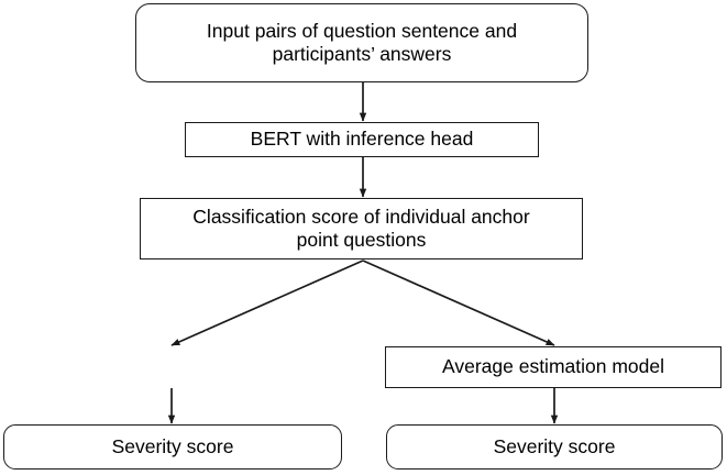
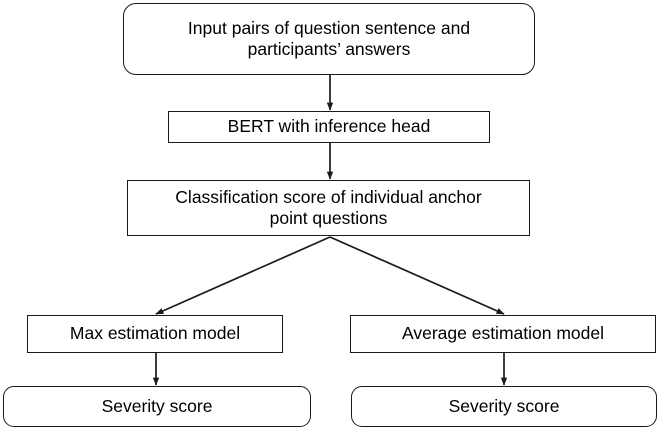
  Input pairs of question sentence and
  participants’ answers
  BERT with inference head
  Classification score of individual anchor
  point questions
+ Max estimation model
  Average estimation model
  Severity score
  Severity score
